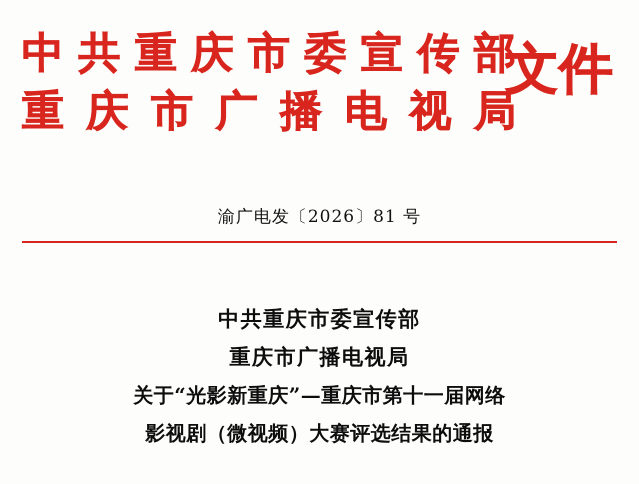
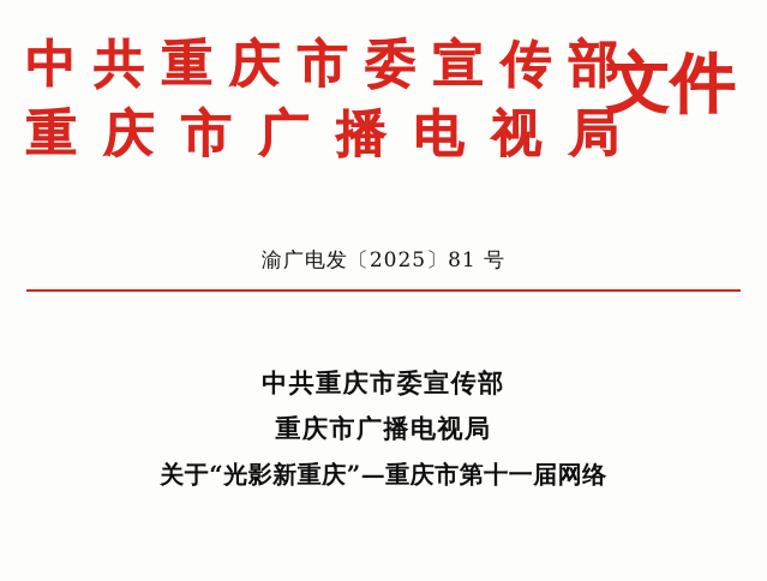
  中共重庆市委宣传部
  重庆市广播电视局
  文件
- 渝广电发〔2026〕81 号
+ 渝广电发〔2025〕81 号
  中共重庆市委宣传部
  重庆市广播电视局
  关于“光影新重庆”—重庆市第十一届网络
- 影视剧（微视频）大赛评选结果的通报
